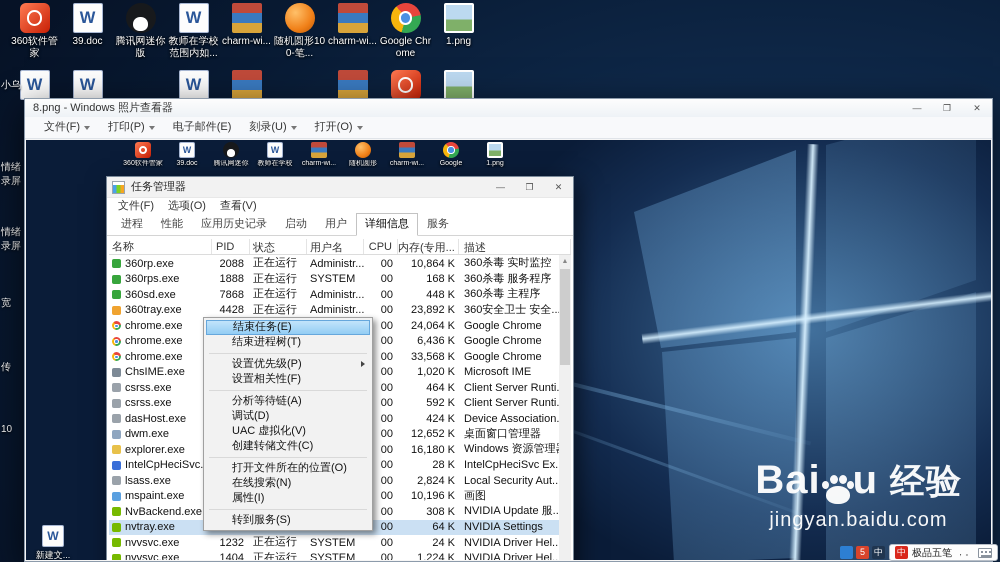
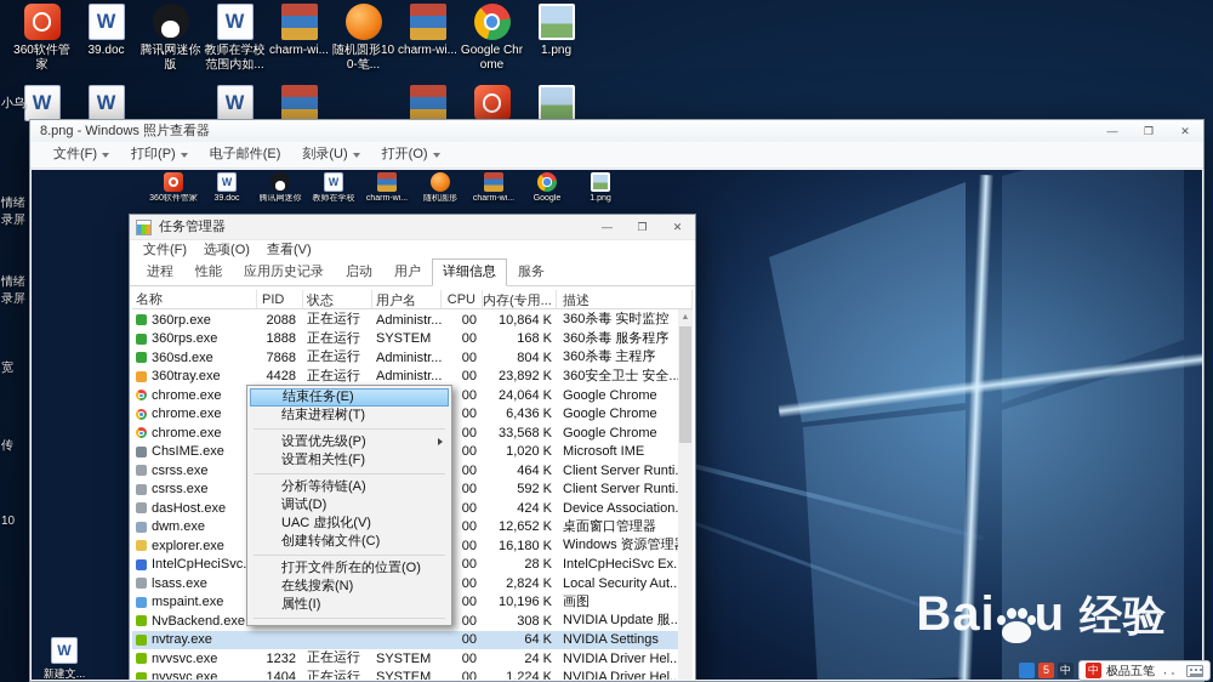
  360软件管家
  39.doc
  腾讯网迷你版
  教师在学校范围内如...
  charm-wi...
  随机圆形100-笔...
  charm-wi...
  Google Chrome
  1.png
  小乌
  情绪
  录屏
  情绪
  录屏
  宽
  传
  10
  8.png - Windows 照片查看器
  —
  ❐
  ✕
  文件(F)
  打印(P)
  电子邮件(E)
  刻录(U)
  打开(O)
  新建文...
  任务管理器
  —
  ❐
  ✕
  文件(F)
  选项(O)
  查看(V)
  进程
  性能
  应用历史记录
  启动
  用户
  详细信息
  服务
  名称
  PID
  状态
  用户名
  CPU
  内存(专用...
  描述
  360rp.exe
  2088
  正在运行
  Administr...
  00
  10,864 K
  360杀毒 实时监控
  360rps.exe
  1888
  正在运行
  SYSTEM
  00
  168 K
  360杀毒 服务程序
  360sd.exe
  7868
  正在运行
  Administr...
  00
- 448 K
+ 804 K
  360杀毒 主程序
  360tray.exe
  4428
  正在运行
  Administr...
  00
  23,892 K
  360安全卫士 安全..
  chrome.exe
  00
  24,064 K
  Google Chrome
  chrome.exe
  00
  6,436 K
  Google Chrome
  chrome.exe
  00
  33,568 K
  Google Chrome
  ChsIME.exe
  00
  1,020 K
  Microsoft IME
  csrss.exe
  00
  464 K
  Client Server Runti.
  csrss.exe
  00
  592 K
  Client Server Runti.
  dasHost.exe
  00
  424 K
  Device Association.
  dwm.exe
  00
  12,652 K
  桌面窗口管理器
  explorer.exe
  00
  16,180 K
  Windows 资源管理
  IntelCpHeciSvc.
  00
  28 K
  IntelCpHeciSvc Ex.
  lsass.exe
  00
  2,824 K
  Local Security Aut..
  mspaint.exe
  00
  10,196 K
  画图
  NvBackend.exe
  00
  308 K
  NVIDIA Update 服..
  nvtray.exe
  00
  64 K
  NVIDIA Settings
  nvvsvc.exe
  1232
  正在运行
  SYSTEM
  00
  24 K
  NVIDIA Driver Hel..
  nvvsvc.exe
  1404
  正在运行
  SYSTEM
  00
  1,224 K
  NVIDIA Driver Hel..
  结束任务(E)
  结束进程树(T)
  设置优先级(P)
  设置相关性(F)
  分析等待链(A)
  调试(D)
  UAC 虚拟化(V)
  创建转储文件(C)
  打开文件所在的位置(O)
  在线搜索(N)
  属性(I)
- 转到服务(S)
  Bai
  u
  经验
- jingyan.baidu.com
  5
  中
  中
  极品五笔
  ，。
